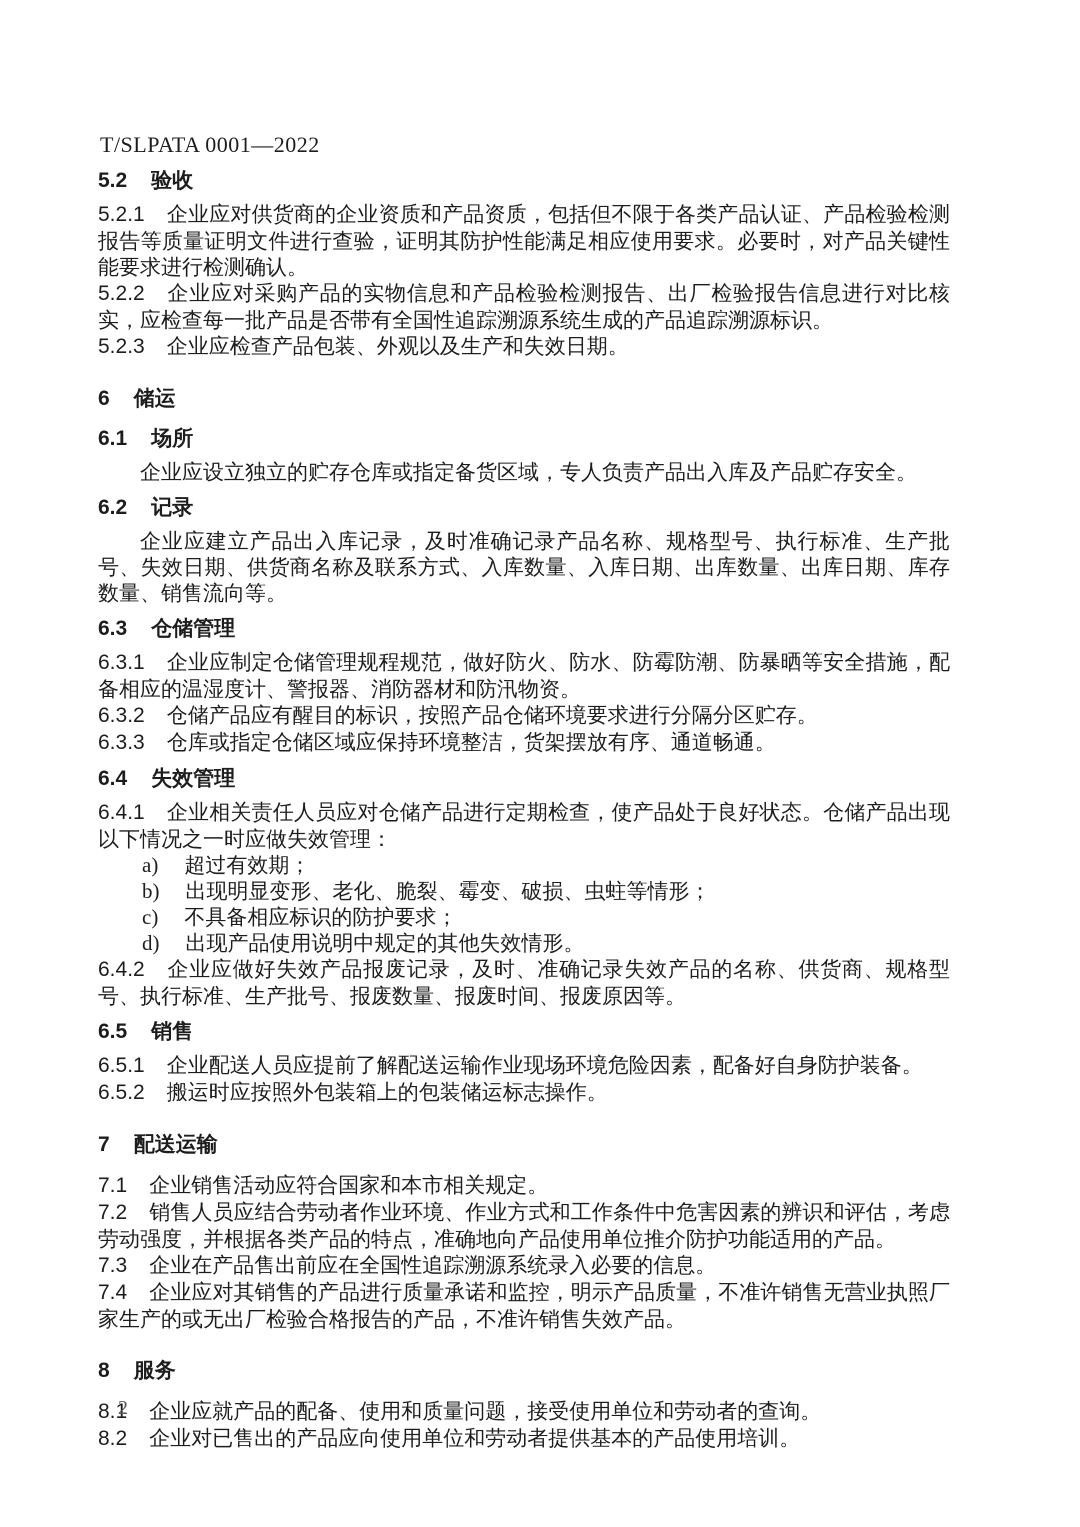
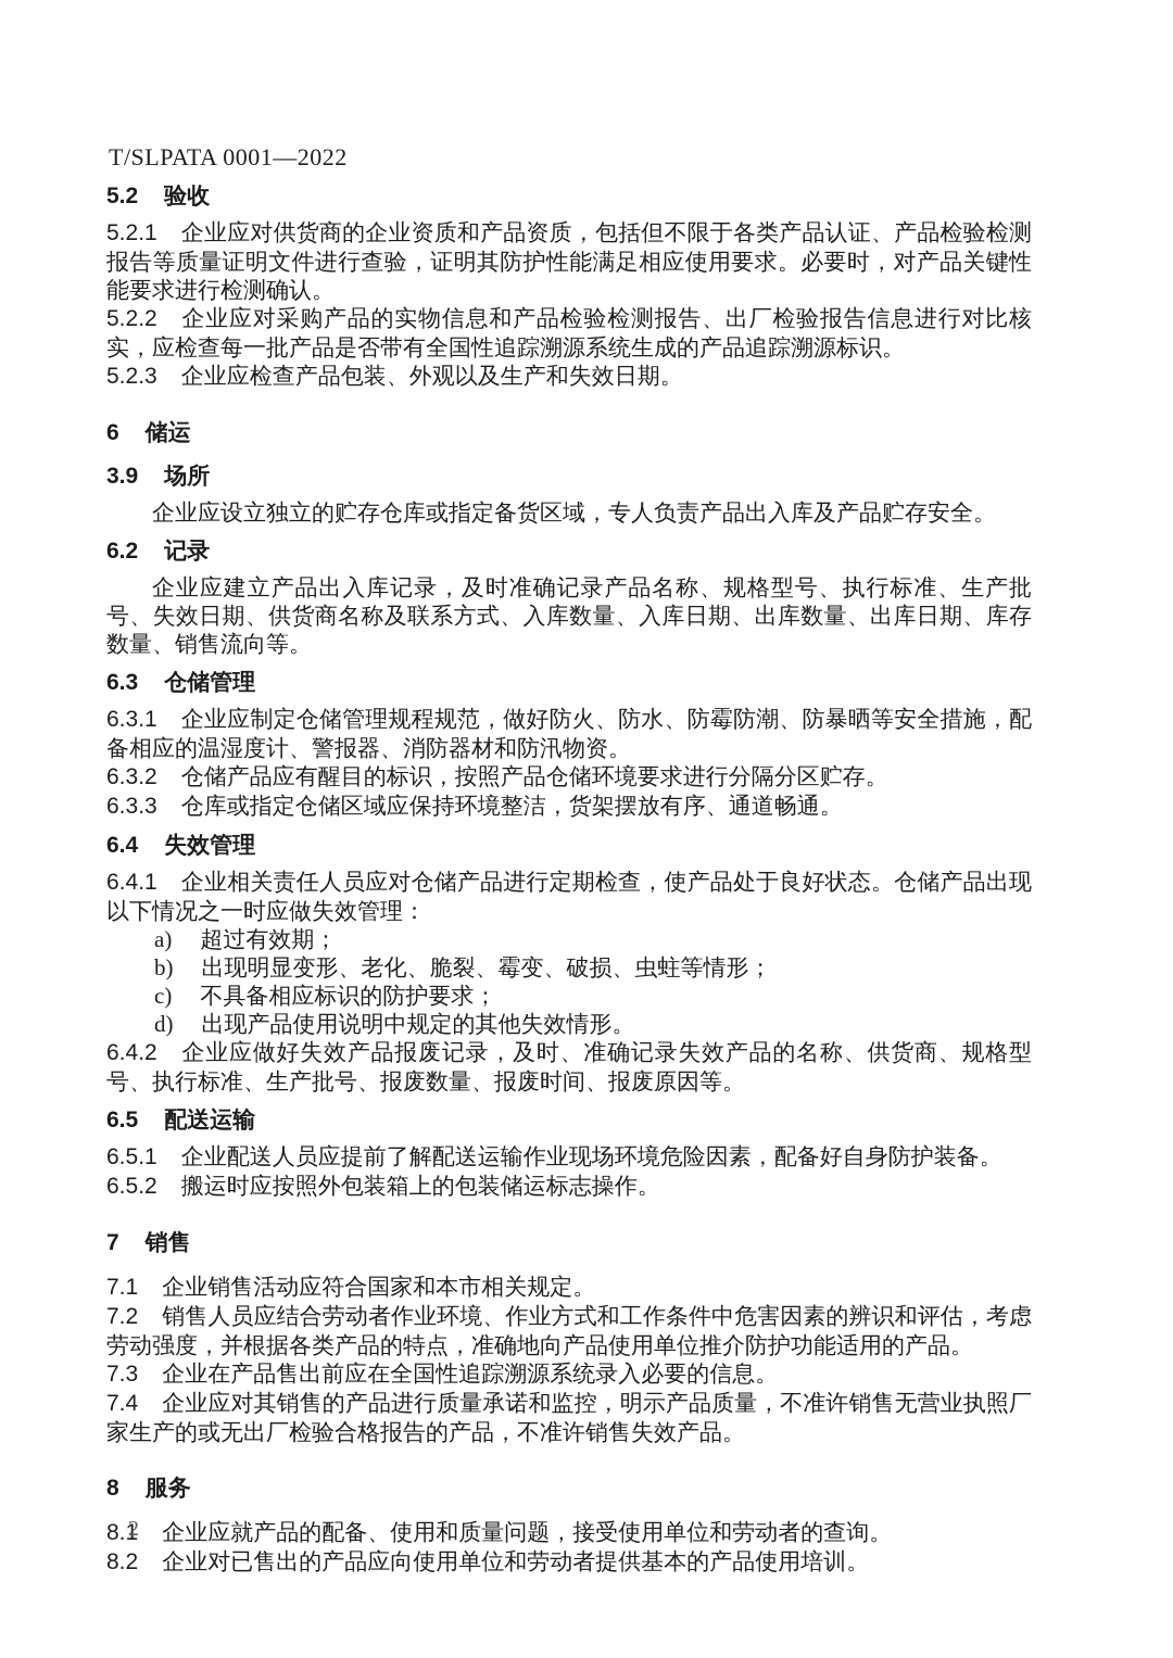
  T/SLPATA 0001—2022
  5.2 验收
  5.2.1 企业应对供货商的企业资质和产品资质，包括但不限于各类产品认证、产品检验检测报告等质量证明文件进行查验，证明其防护性能满足相应使用要求。必要时，对产品关键性能要求进行检测确认。
  5.2.2 企业应对采购产品的实物信息和产品检验检测报告、出厂检验报告信息进行对比核实，应检查每一批产品是否带有全国性追踪溯源系统生成的产品追踪溯源标识。
  5.2.3 企业应检查产品包装、外观以及生产和失效日期。
  6 储运
- 6.1 场所
+ 3.9 场所
  企业应设立独立的贮存仓库或指定备货区域，专人负责产品出入库及产品贮存安全。
  6.2 记录
  企业应建立产品出入库记录，及时准确记录产品名称、规格型号、执行标准、生产批号、失效日期、供货商名称及联系方式、入库数量、入库日期、出库数量、出库日期、库存数量、销售流向等。
  6.3 仓储管理
  6.3.1 企业应制定仓储管理规程规范，做好防火、防水、防霉防潮、防暴晒等安全措施，配备相应的温湿度计、警报器、消防器材和防汛物资。
  6.3.2 仓储产品应有醒目的标识，按照产品仓储环境要求进行分隔分区贮存。
  6.3.3 仓库或指定仓储区域应保持环境整洁，货架摆放有序、通道畅通。
  6.4 失效管理
  6.4.1 企业相关责任人员应对仓储产品进行定期检查，使产品处于良好状态。仓储产品出现以下情况之一时应做失效管理：
  a) 超过有效期；
  b) 出现明显变形、老化、脆裂、霉变、破损、虫蛀等情形；
  c) 不具备相应标识的防护要求；
  d) 出现产品使用说明中规定的其他失效情形。
  6.4.2 企业应做好失效产品报废记录，及时、准确记录失效产品的名称、供货商、规格型号、执行标准、生产批号、报废数量、报废时间、报废原因等。
- 6.5 销售
+ 6.5 配送运输
  6.5.1 企业配送人员应提前了解配送运输作业现场环境危险因素，配备好自身防护装备。
  6.5.2 搬运时应按照外包装箱上的包装储运标志操作。
- 7 配送运输
+ 7 销售
  7.1 企业销售活动应符合国家和本市相关规定。
  7.2 销售人员应结合劳动者作业环境、作业方式和工作条件中危害因素的辨识和评估，考虑劳动强度，并根据各类产品的特点，准确地向产品使用单位推介防护功能适用的产品。
  7.3 企业在产品售出前应在全国性追踪溯源系统录入必要的信息。
  7.4 企业应对其销售的产品进行质量承诺和监控，明示产品质量，不准许销售无营业执照厂家生产的或无出厂检验合格报告的产品，不准许销售失效产品。
  8 服务
  8.1 企业应就产品的配备、使用和质量问题，接受使用单位和劳动者的查询。
  8.2 企业对已售出的产品应向使用单位和劳动者提供基本的产品使用培训。
  2
